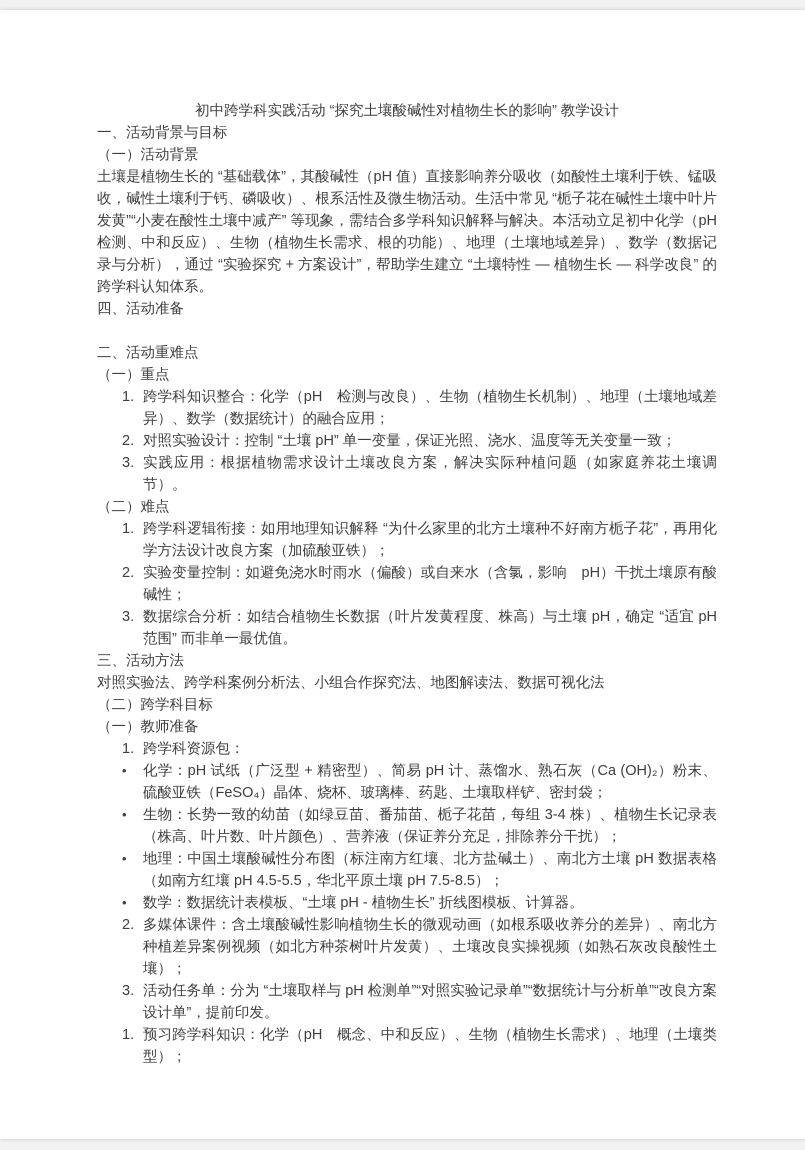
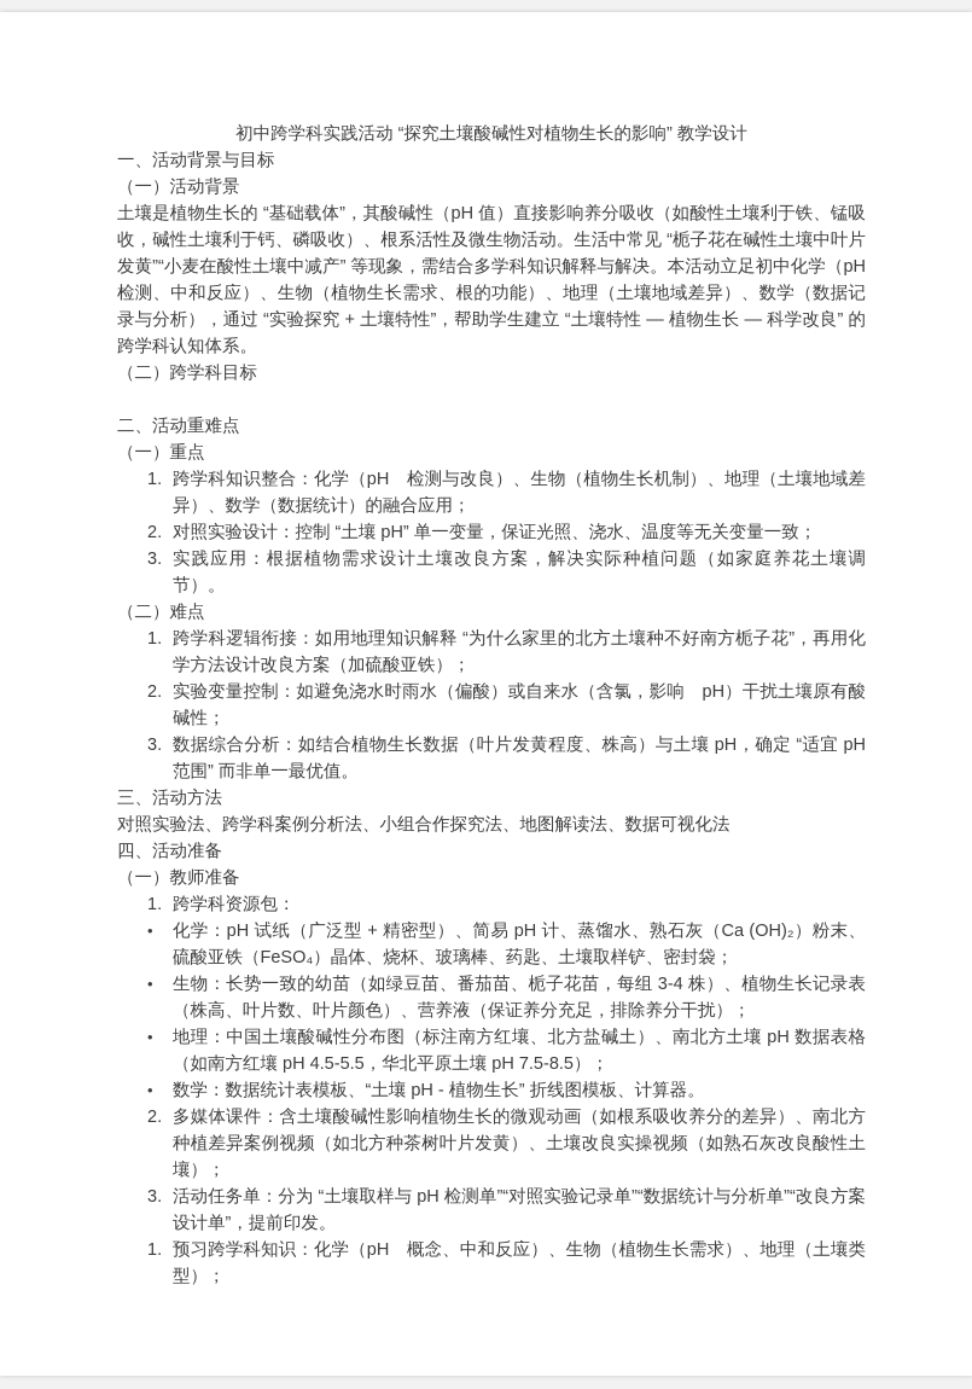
  初中跨学科实践活动 “探究土壤酸碱性对植物生长的影响” 教学设计
  一、活动背景与目标
  （一）活动背景
- 土壤是植物生长的 “基础载体”，其酸碱性（pH 值）直接影响养分吸收（如酸性土壤利于铁、锰吸收，碱性土壤利于钙、磷吸收）、根系活性及微生物活动。生活中常见 “栀子花在碱性土壤中叶片发黄”“小麦在酸性土壤中减产” 等现象，需结合多学科知识解释与解决。本活动立足初中化学（pH 检测、中和反应）、生物（植物生长需求、根的功能）、地理（土壤地域差异）、数学（数据记录与分析），通过 “实验探究 + 方案设计”，帮助学生建立 “土壤特性 — 植物生长 — 科学改良” 的跨学科认知体系。
+ 土壤是植物生长的 “基础载体”，其酸碱性（pH 值）直接影响养分吸收（如酸性土壤利于铁、锰吸收，碱性土壤利于钙、磷吸收）、根系活性及微生物活动。生活中常见 “栀子花在碱性土壤中叶片发黄”“小麦在酸性土壤中减产” 等现象，需结合多学科知识解释与解决。本活动立足初中化学（pH 检测、中和反应）、生物（植物生长需求、根的功能）、地理（土壤地域差异）、数学（数据记录与分析），通过 “实验探究 + 土壤特性”，帮助学生建立 “土壤特性 — 植物生长 — 科学改良” 的跨学科认知体系。
- 四、活动准备
+ （二）跨学科目标
  二、活动重难点
  （一）重点
  1.
  跨学科知识整合：化学（pH 检测与改良）、生物（植物生长机制）、地理（土壤地域差异）、数学（数据统计）的融合应用；
  2.
  对照实验设计：控制 “土壤 pH” 单一变量，保证光照、浇水、温度等无关变量一致；
  3.
  实践应用：根据植物需求设计土壤改良方案，解决实际种植问题（如家庭养花土壤调节）。
  （二）难点
  1.
  跨学科逻辑衔接：如用地理知识解释 “为什么家里的北方土壤种不好南方栀子花”，再用化学方法设计改良方案（加硫酸亚铁）；
  2.
  实验变量控制：如避免浇水时雨水（偏酸）或自来水（含氯，影响 pH）干扰土壤原有酸碱性；
  3.
  数据综合分析：如结合植物生长数据（叶片发黄程度、株高）与土壤 pH，确定 “适宜 pH 范围” 而非单一最优值。
  三、活动方法
  对照实验法、跨学科案例分析法、小组合作探究法、地图解读法、数据可视化法
- （二）跨学科目标
+ 四、活动准备
  （一）教师准备
  1.
  跨学科资源包：
  •
  化学：pH 试纸（广泛型 + 精密型）、简易 pH 计、蒸馏水、熟石灰（Ca (OH)₂）粉末、硫酸亚铁（FeSO₄）晶体、烧杯、玻璃棒、药匙、土壤取样铲、密封袋；
  •
  生物：长势一致的幼苗（如绿豆苗、番茄苗、栀子花苗，每组 3-4 株）、植物生长记录表（株高、叶片数、叶片颜色）、营养液（保证养分充足，排除养分干扰）；
  •
  地理：中国土壤酸碱性分布图（标注南方红壤、北方盐碱土）、南北方土壤 pH 数据表格（如南方红壤 pH 4.5-5.5，华北平原土壤 pH 7.5-8.5）；
  •
  数学：数据统计表模板、“土壤 pH - 植物生长” 折线图模板、计算器。
  2.
  多媒体课件：含土壤酸碱性影响植物生长的微观动画（如根系吸收养分的差异）、南北方种植差异案例视频（如北方种茶树叶片发黄）、土壤改良实操视频（如熟石灰改良酸性土壤）；
  3.
  活动任务单：分为 “土壤取样与 pH 检测单”“对照实验记录单”“数据统计与分析单”“改良方案设计单”，提前印发。
  1.
  预习跨学科知识：化学（pH 概念、中和反应）、生物（植物生长需求）、地理（土壤类型）；
